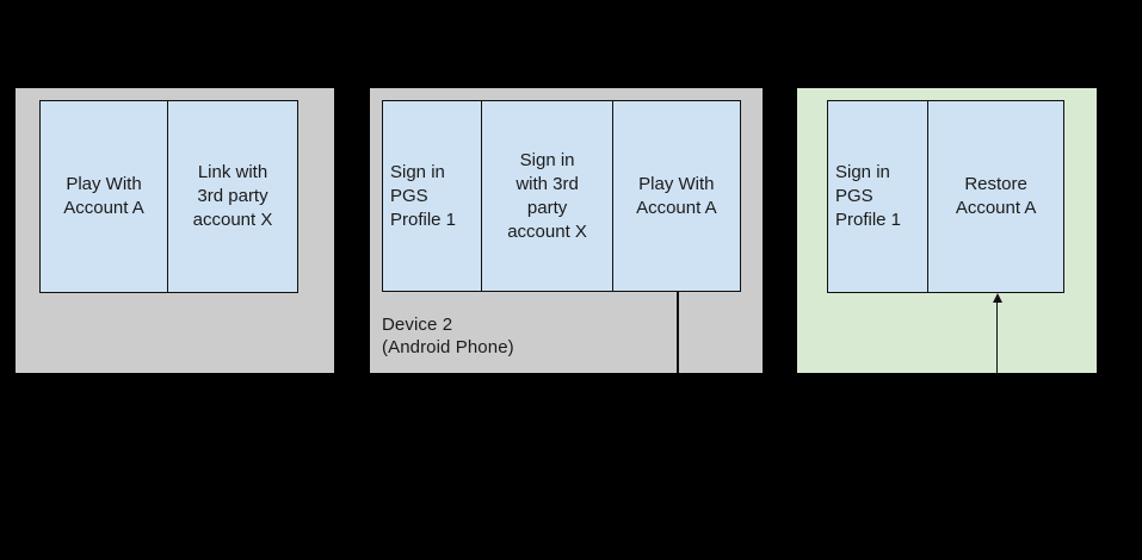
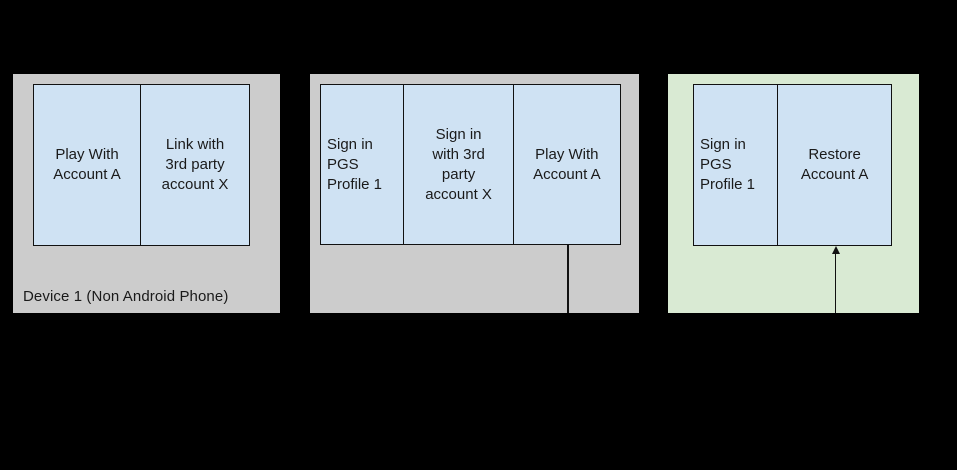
  Play With
  Account A
  Link with
  3rd party
  account X
+ Device 1 (Non Android Phone)
  Sign in
  PGS
  Profile 1
  Sign in
  with 3rd
  party
  account X
  Play With
  Account A
- Device 2
- (Android Phone)
  Sign in
  PGS
  Profile 1
  Restore
  Account A
